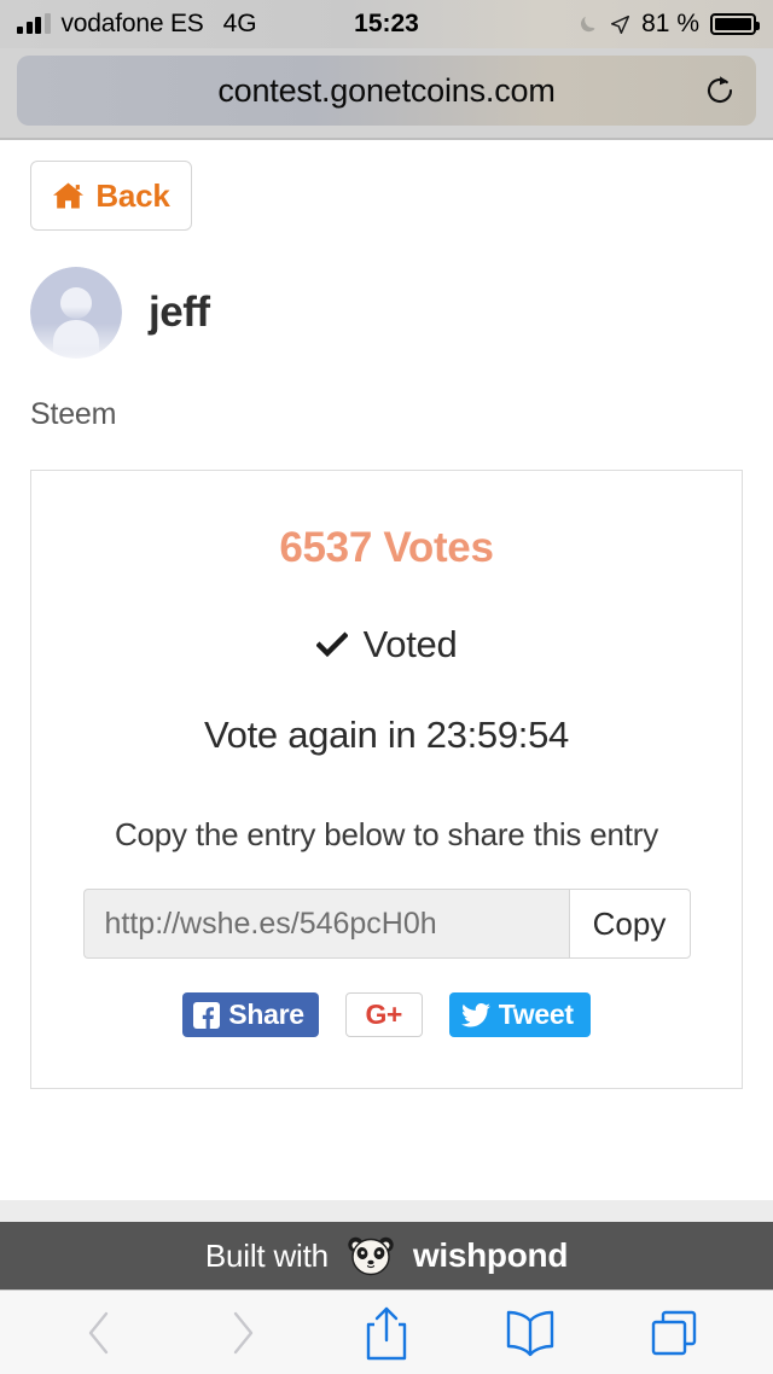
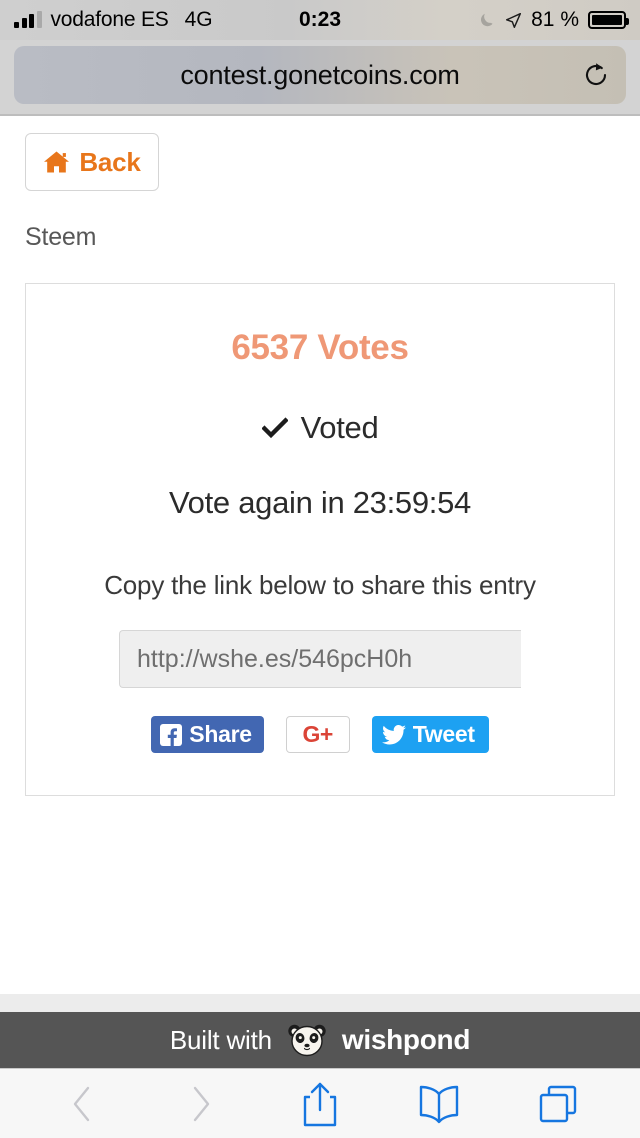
  vodafone ES
  4G
- 15:23
+ 0:23
  81 %
  contest.gonetcoins.com
  Back
- jeff
  Steem
  6537 Votes
  Voted
  Vote again in 23:59:54
- Copy the entry below to share this entry
+ Copy the link below to share this entry
  http://wshe.es/546pcH0h
- Copy
  Share
  G+
  Tweet
  Built with
  wishpond
